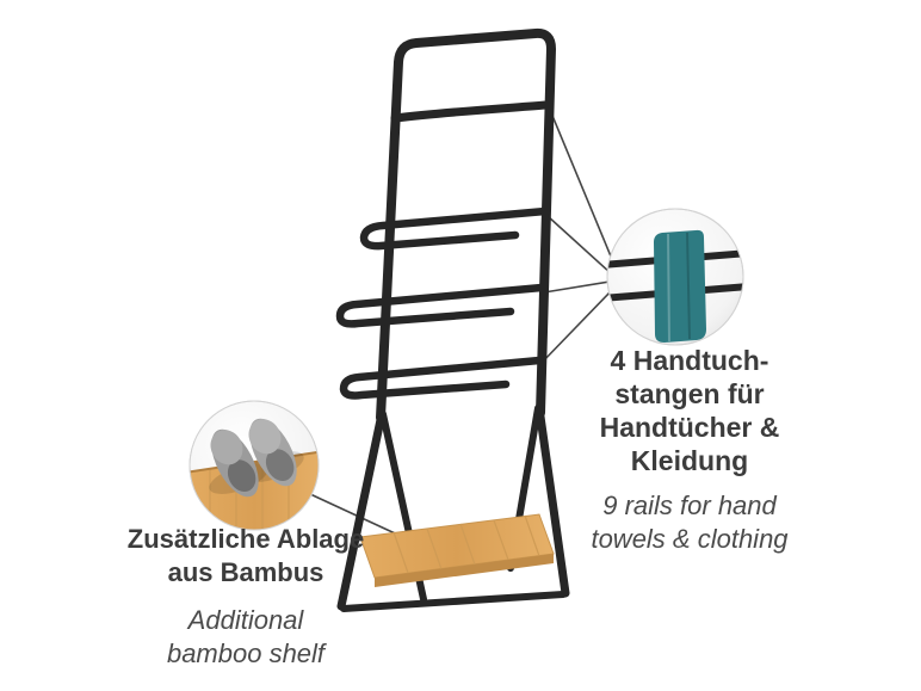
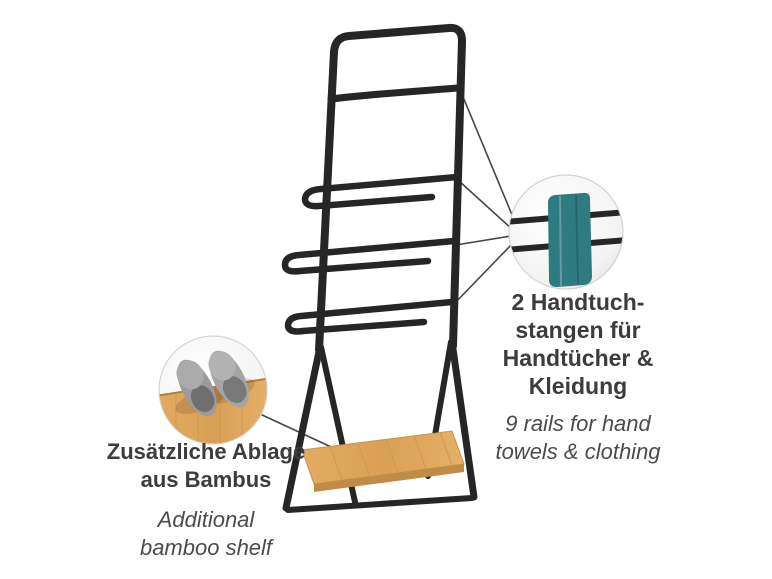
- 4 Handtuch-
+ 2 Handtuch-
  stangen für
  Handtücher &
  Kleidung
  9 rails for hand
  towels & clothing
  Zusätzliche Ablage
  aus Bambus
  Additional
  bamboo shelf
